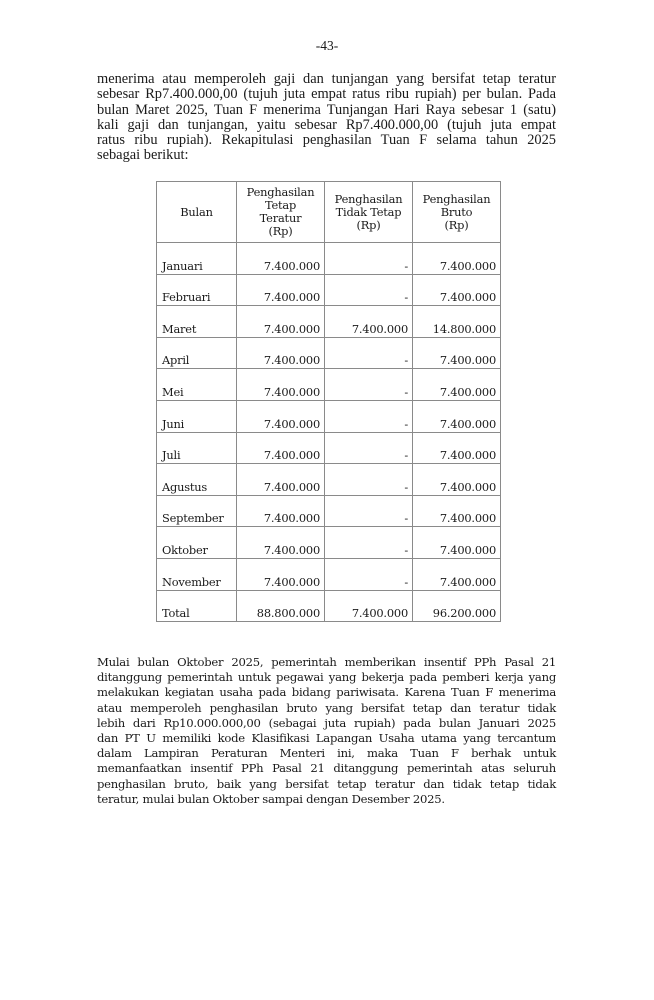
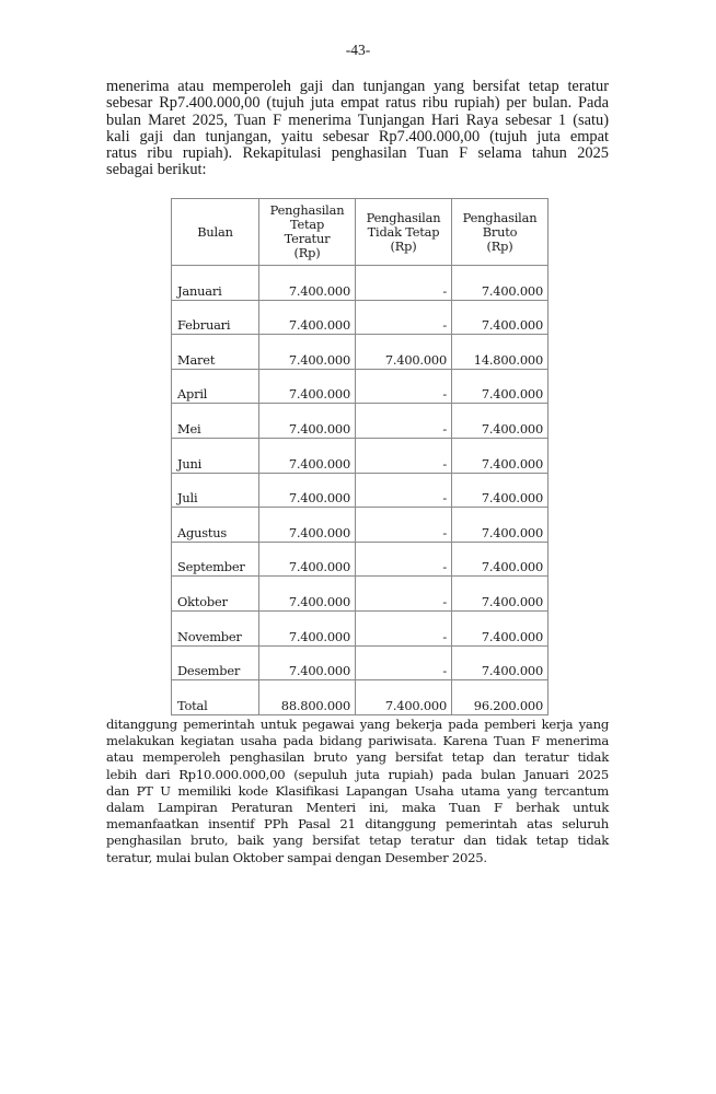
  -43-
  menerima atau memperoleh gaji dan tunjangan yang bersifat tetap teratur
  sebesar Rp7.400.000,00 (tujuh juta empat ratus ribu rupiah) per bulan. Pada
  bulan Maret 2025, Tuan F menerima Tunjangan Hari Raya sebesar 1 (satu)
  kali gaji dan tunjangan, yaitu sebesar Rp7.400.000,00 (tujuh juta empat
  ratus ribu rupiah). Rekapitulasi penghasilan Tuan F selama tahun 2025
  sebagai berikut:
  Bulan	Penghasilan Tetap Teratur (Rp)	Penghasilan Tidak Tetap (Rp)	Penghasilan Bruto (Rp)
  Januari	7.400.000	-	7.400.000
  Februari	7.400.000	-	7.400.000
  Maret	7.400.000	7.400.000	14.800.000
  April	7.400.000	-	7.400.000
  Mei	7.400.000	-	7.400.000
  Juni	7.400.000	-	7.400.000
  Juli	7.400.000	-	7.400.000
  Agustus	7.400.000	-	7.400.000
  September	7.400.000	-	7.400.000
  Oktober	7.400.000	-	7.400.000
  November	7.400.000	-	7.400.000
+ Desember	7.400.000	-	7.400.000
  Total	88.800.000	7.400.000	96.200.000
- Mulai bulan Oktober 2025, pemerintah memberikan insentif PPh Pasal 21
  ditanggung pemerintah untuk pegawai yang bekerja pada pemberi kerja yang
  melakukan kegiatan usaha pada bidang pariwisata. Karena Tuan F menerima
  atau memperoleh penghasilan bruto yang bersifat tetap dan teratur tidak
- lebih dari Rp10.000.000,00 (sebagai juta rupiah) pada bulan Januari 2025
+ lebih dari Rp10.000.000,00 (sepuluh juta rupiah) pada bulan Januari 2025
  dan PT U memiliki kode Klasifikasi Lapangan Usaha utama yang tercantum
  dalam Lampiran Peraturan Menteri ini, maka Tuan F berhak untuk
  memanfaatkan insentif PPh Pasal 21 ditanggung pemerintah atas seluruh
  penghasilan bruto, baik yang bersifat tetap teratur dan tidak tetap tidak
  teratur, mulai bulan Oktober sampai dengan Desember 2025.
